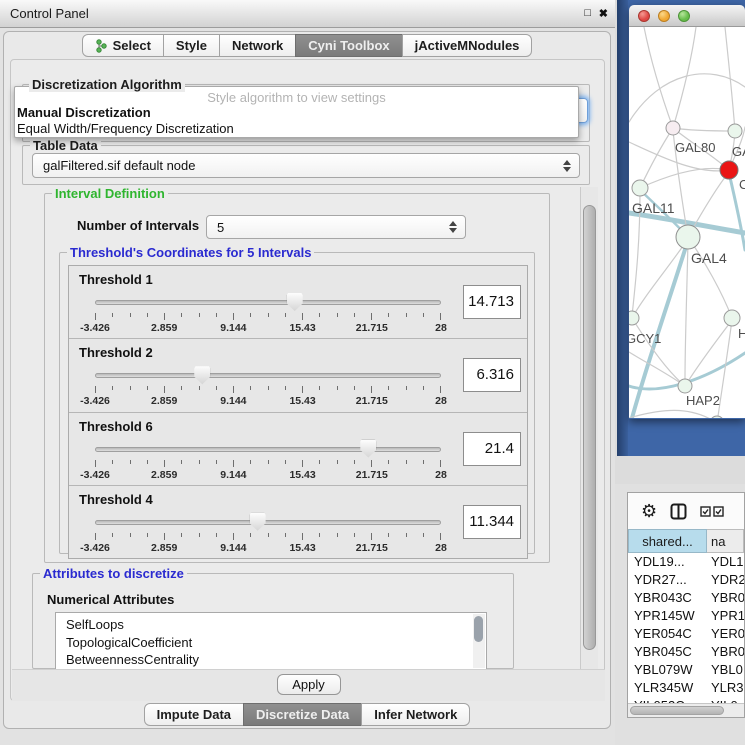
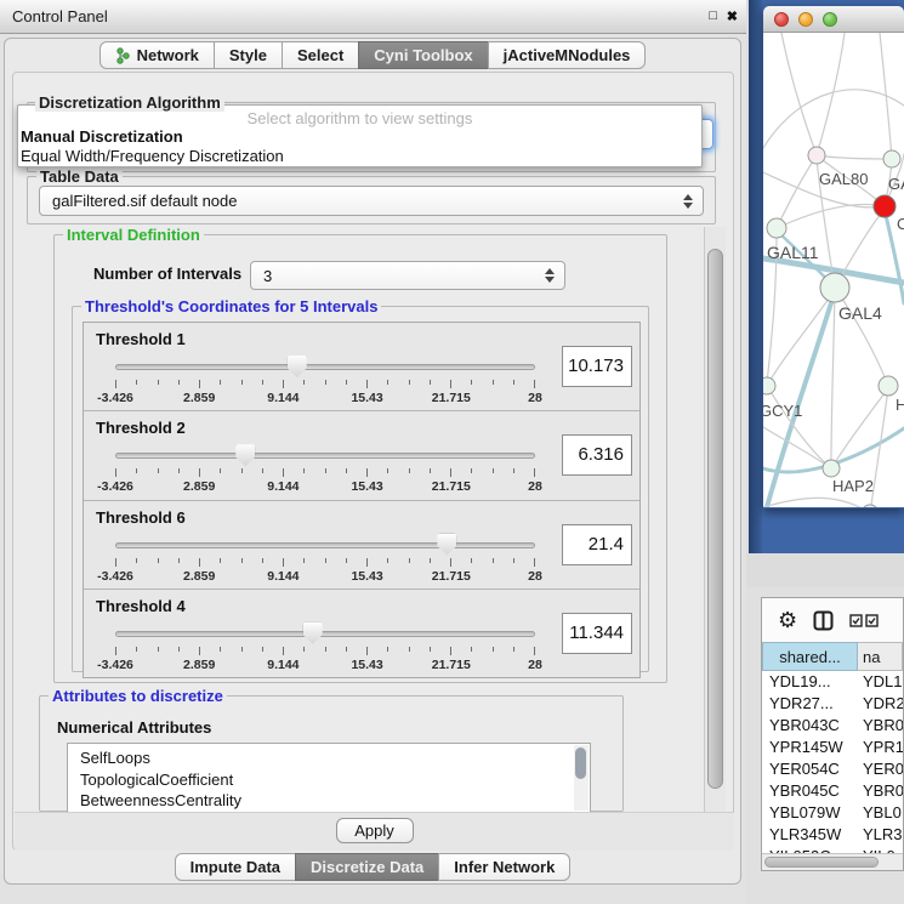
  Control Panel
  □
  ✖
- Select
+ Network
  Style
- Network
+ Select
  Cyni Toolbox
  jActiveMNodules
  Discretization Algorithm
- Style algorithm to view settings
+ Select algorithm to view settings
  Manual Discretization
  Equal Width/Frequency Discretization
  Table Data
  galFiltered.sif default node
  Interval Definition
  Number of Intervals
- 5
+ 3
  Threshold's Coordinates for 5 Intervals
  Threshold 1
  -3.426
  2.859
  9.144
  15.43
  21.715
  28
- 14.713
+ 10.173
  Threshold 2
  -3.426
  2.859
  9.144
  15.43
  21.715
  28
  6.316
  Threshold 6
  -3.426
  2.859
  9.144
  15.43
  21.715
  28
  21.4
  Threshold 4
  -3.426
  2.859
  9.144
  15.43
  21.715
  28
  11.344
  Attributes to discretize
  Numerical Attributes
  SelfLoops
  TopologicalCoefficient
  BetweennessCentrality
  Apply
  Impute Data
  Discretize Data
  Infer Network
  GAL80
  C
  GAL11
  GAL4
  GCY1
  H
  HAP2
  ⚙
  shared...
  na
  YDL19...
  YDL1
  YDR27...
  YDR2
  YBR043C
  YBR0
  YPR145W
  YPR1
  YER054C
  YER0
  YBR045C
  YBR0
  YBL079W
  YBL0
  YLR345W
  YLR3
